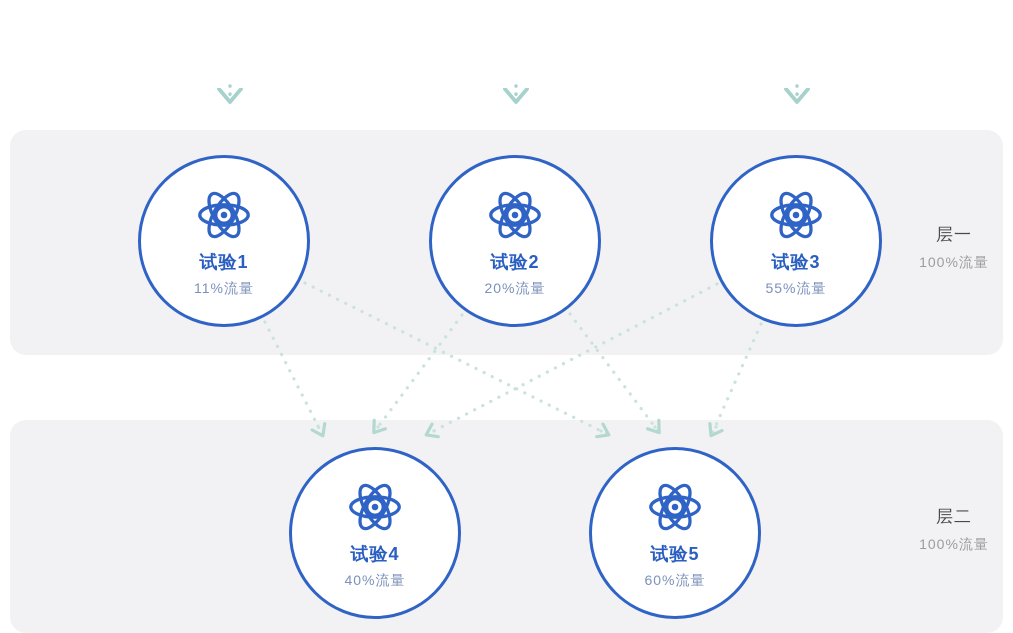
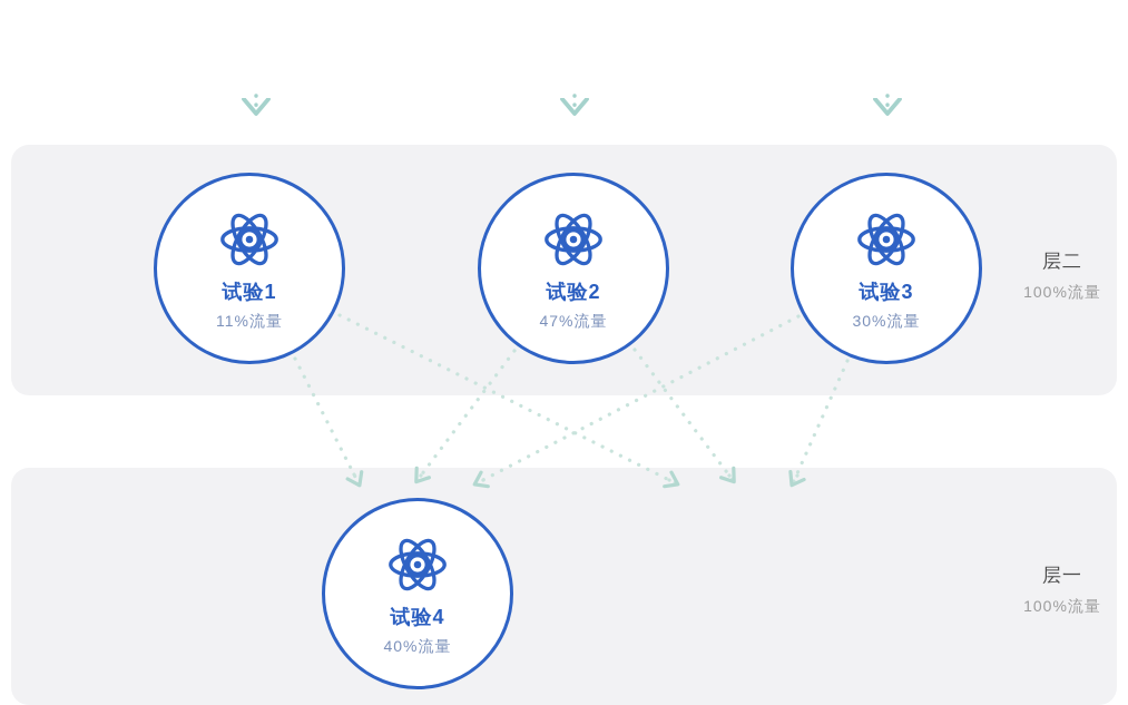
  试验1
  11%流量
  试验2
- 20%流量
+ 47%流量
  试验3
- 55%流量
+ 30%流量
  试验4
  40%流量
- 试验5
- 60%流量
- 层一
+ 层二
  100%流量
- 层二
+ 层一
  100%流量
